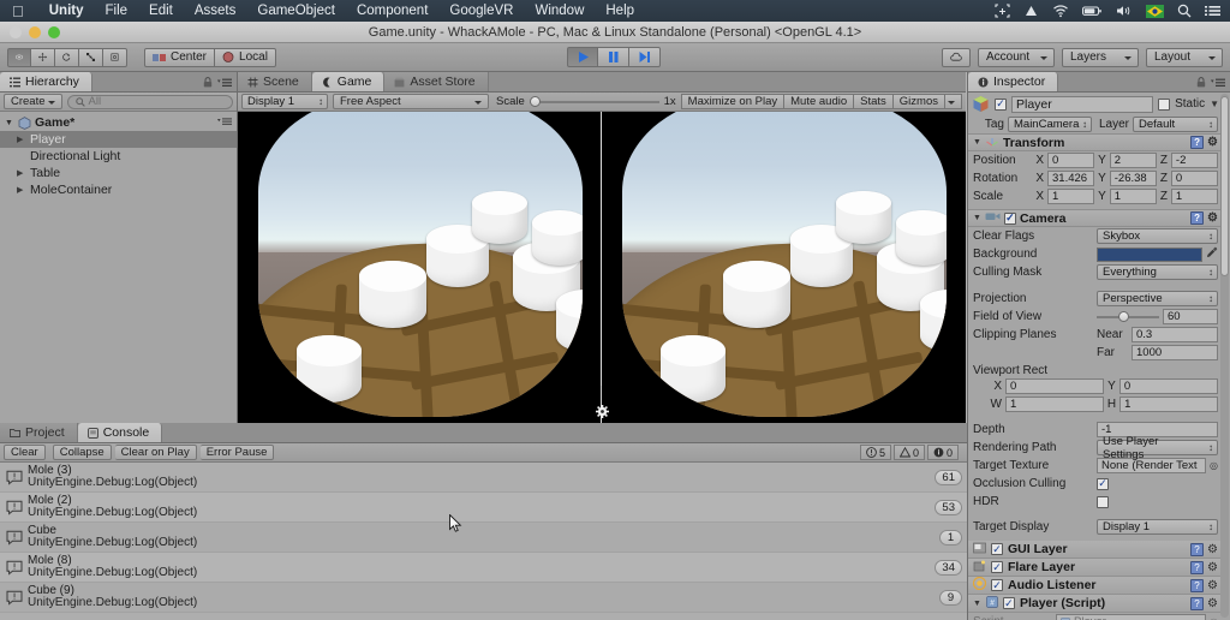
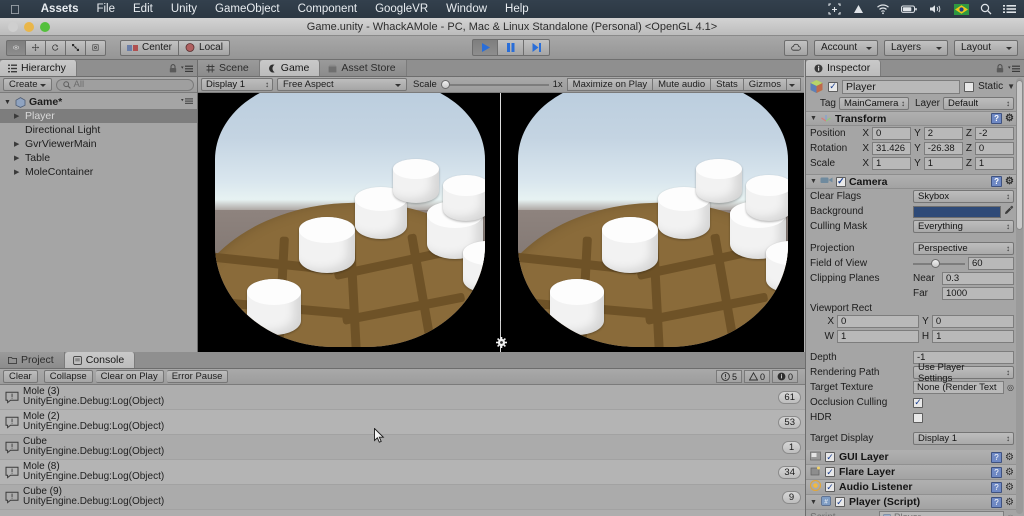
  
- Unity
+ Assets
  File
  Edit
- Assets
+ Unity
  GameObject
  Component
  GoogleVR
  Window
  Help
  Game.unity - WhackAMole - PC, Mac & Linux Standalone (Personal) <OpenGL 4.1>
  Center
  Local
  Account
  Layers
  Layout
  Hierarchy
  Create
  All
  Game*
  Player
  Directional Light
+ GvrViewerMain
  Table
  MoleContainer
  Scene
  Game
  Asset Store
  Display 1
  Free Aspect
  Scale
  1x
  Maximize on Play
  Mute audio
  Stats
  Gizmos
  Inspector
  ✓
  Player
  Static
  ▼
  Tag
  MainCamera
  Layer
  Default
  Transform
  ?
  ⚙
  Position
  X
  0
  Y
  2
  Z
  -2
  Rotation
  X
  31.426
  Y
  -26.38
  Z
  0
  Scale
  X
  1
  Y
  1
  Z
  1
  ✓
  Camera
  ?
  ⚙
  Clear Flags
  Skybox
  Background
  Culling Mask
  Everything
  Projection
  Perspective
  Field of View
  60
  Clipping Planes
  Near
  0.3
  Far
  1000
  Viewport Rect
  X
  0
  Y
  0
  W
  1
  H
  1
  Depth
  -1
  Rendering Path
  Use Player Settings
  Target Texture
  None (Render Text
  ◎
  Occlusion Culling
  ✓
  HDR
  Target Display
  Display 1
  ✓
  GUI Layer
  ?
  ⚙
  ✓
  Flare Layer
  ?
  ⚙
  ✓
  Audio Listener
  ?
  ⚙
  ✓
  Player (Script)
  ?
  ⚙
  Project
  Console
  Clear
  Collapse
  Clear on Play
  Error Pause
  5
  0
  0
  Mole (3)
  UnityEngine.Debug:Log(Object)
  61
  Mole (2)
  UnityEngine.Debug:Log(Object)
  53
  Cube
  UnityEngine.Debug:Log(Object)
  1
  Mole (8)
  UnityEngine.Debug:Log(Object)
  34
  Cube (9)
  UnityEngine.Debug:Log(Object)
  9
